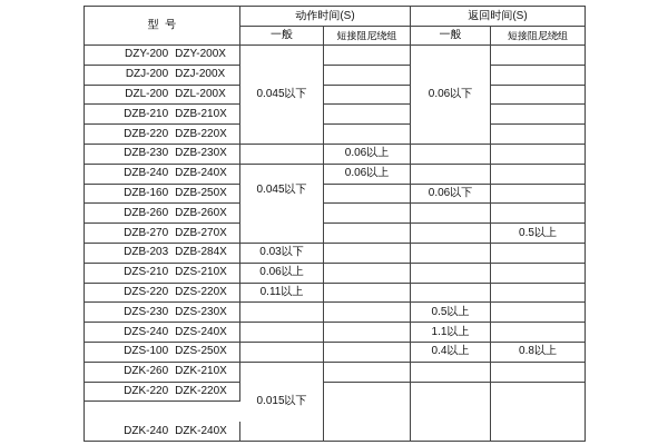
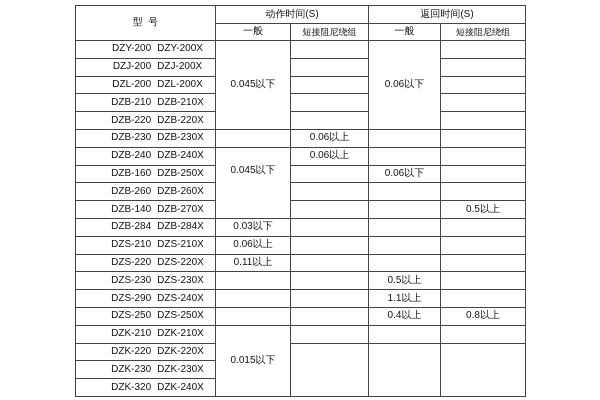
  型 号
  动作时间(S)
  返回时间(S)
  一般
  短接阻尼绕组
  一般
  短接阻尼绕组
  DZY-200
  DZY-200X
  DZJ-200
  DZJ-200X
  DZL-200
  DZL-200X
  DZB-210
  DZB-210X
  DZB-220
  DZB-220X
  DZB-230
  DZB-230X
  DZB-240
  DZB-240X
  DZB-160
  DZB-250X
  DZB-260
  DZB-260X
- DZB-270
+ DZB-140
  DZB-270X
- DZB-203
+ DZB-284
  DZB-284X
  DZS-210
  DZS-210X
  DZS-220
  DZS-220X
  DZS-230
  DZS-230X
- DZS-240
+ DZS-290
  DZS-240X
- DZS-100
+ DZS-250
  DZS-250X
- DZK-260
+ DZK-210
  DZK-210X
  DZK-220
  DZK-220X
+ DZK-230
+ DZK-230X
- DZK-240
+ DZK-320
  DZK-240X
  0.045以下
  0.045以下
  0.03以下
  0.06以上
  0.11以上
  0.015以下
  0.06以上
  0.06以上
  0.06以下
  0.06以下
  0.5以上
  1.1以上
  0.4以上
  0.5以上
  0.8以上
